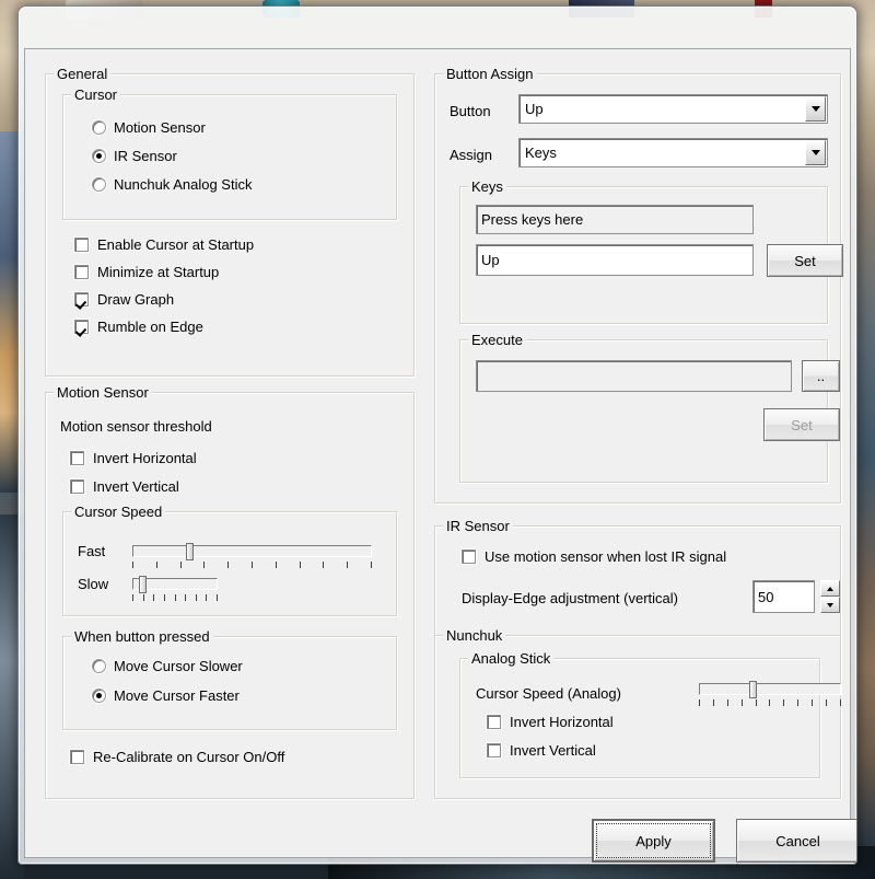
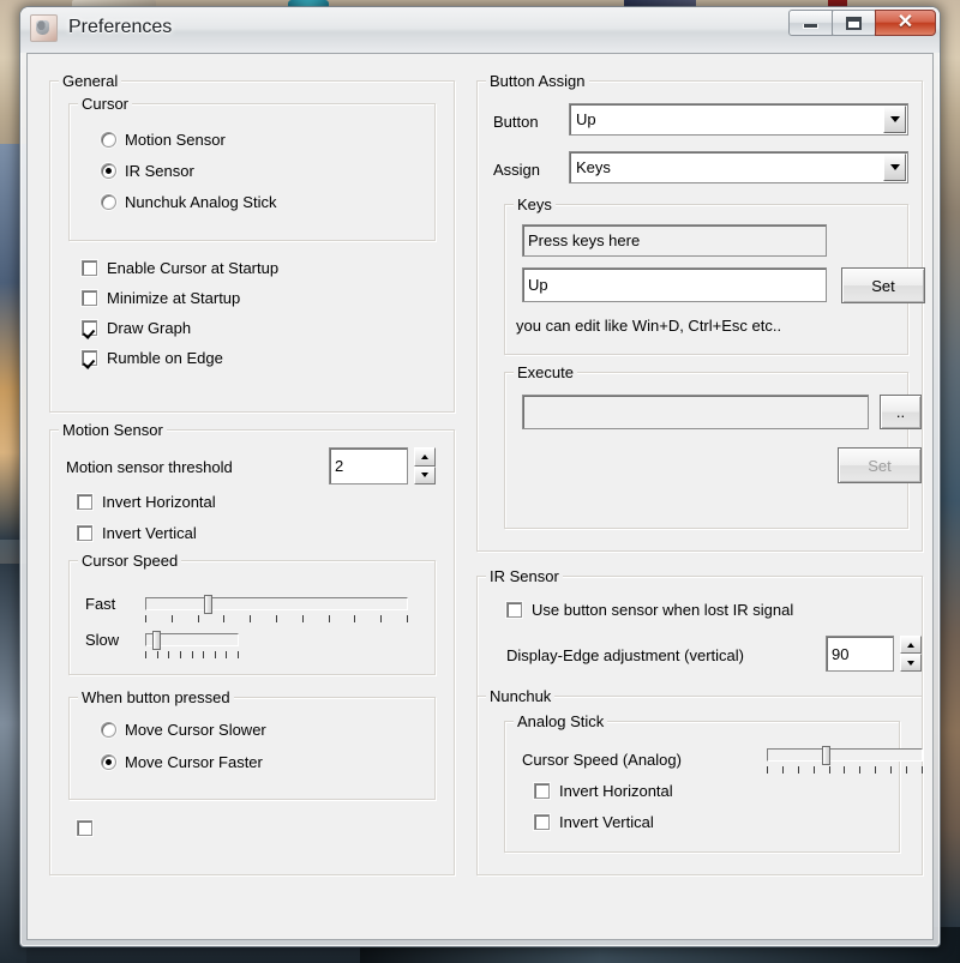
+ Preferences
+ ✕
  General
  Cursor
  Motion Sensor
  IR Sensor
  Nunchuk Analog Stick
  Enable Cursor at Startup
  Minimize at Startup
  Draw Graph
  Rumble on Edge
  Motion Sensor
  Motion sensor threshold
+ 2
  Invert Horizontal
  Invert Vertical
  Cursor Speed
  Fast
  Slow
  When button pressed
  Move Cursor Slower
  Move Cursor Faster
- Re-Calibrate on Cursor On/Off
  Button Assign
  Button
  Up
  Assign
  Keys
  Keys
  Press keys here
  Up
  Set
+ you can edit like Win+D, Ctrl+Esc etc..
  Execute
  ..
  Set
  IR Sensor
- Use motion sensor when lost IR signal
+ Use button sensor when lost IR signal
  Display-Edge adjustment (vertical)
- 50
+ 90
  Nunchuk
  Analog Stick
  Cursor Speed (Analog)
  Invert Horizontal
  Invert Vertical
- Apply
- Cancel
